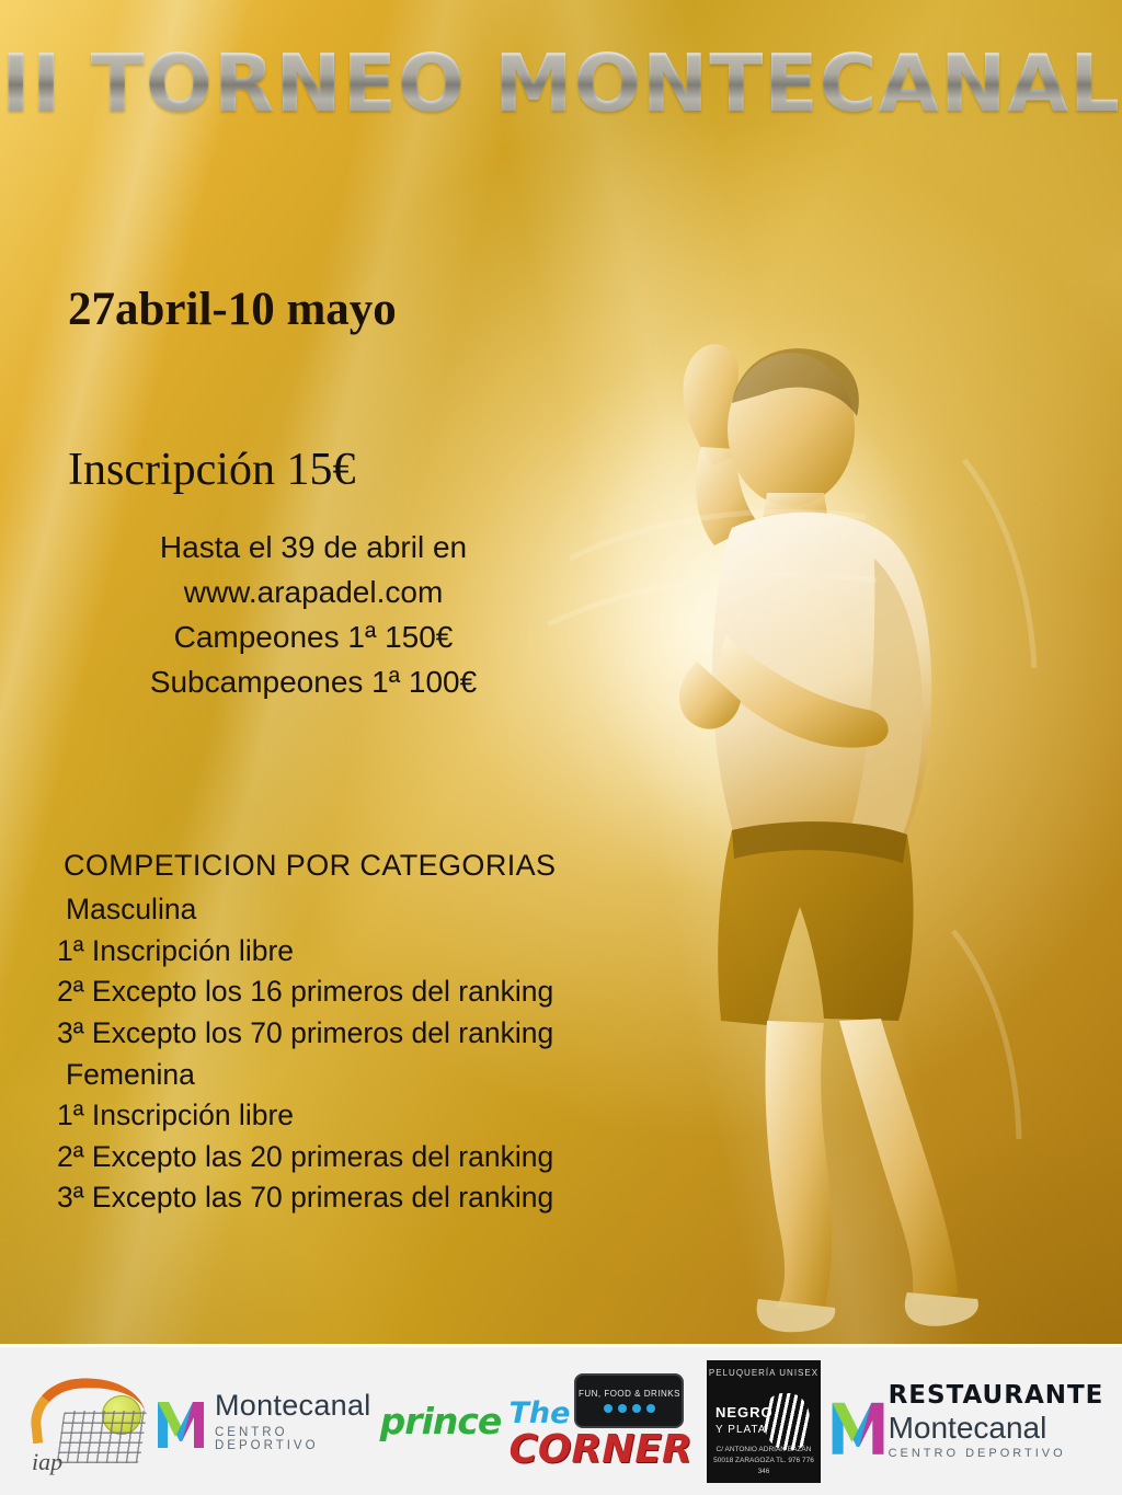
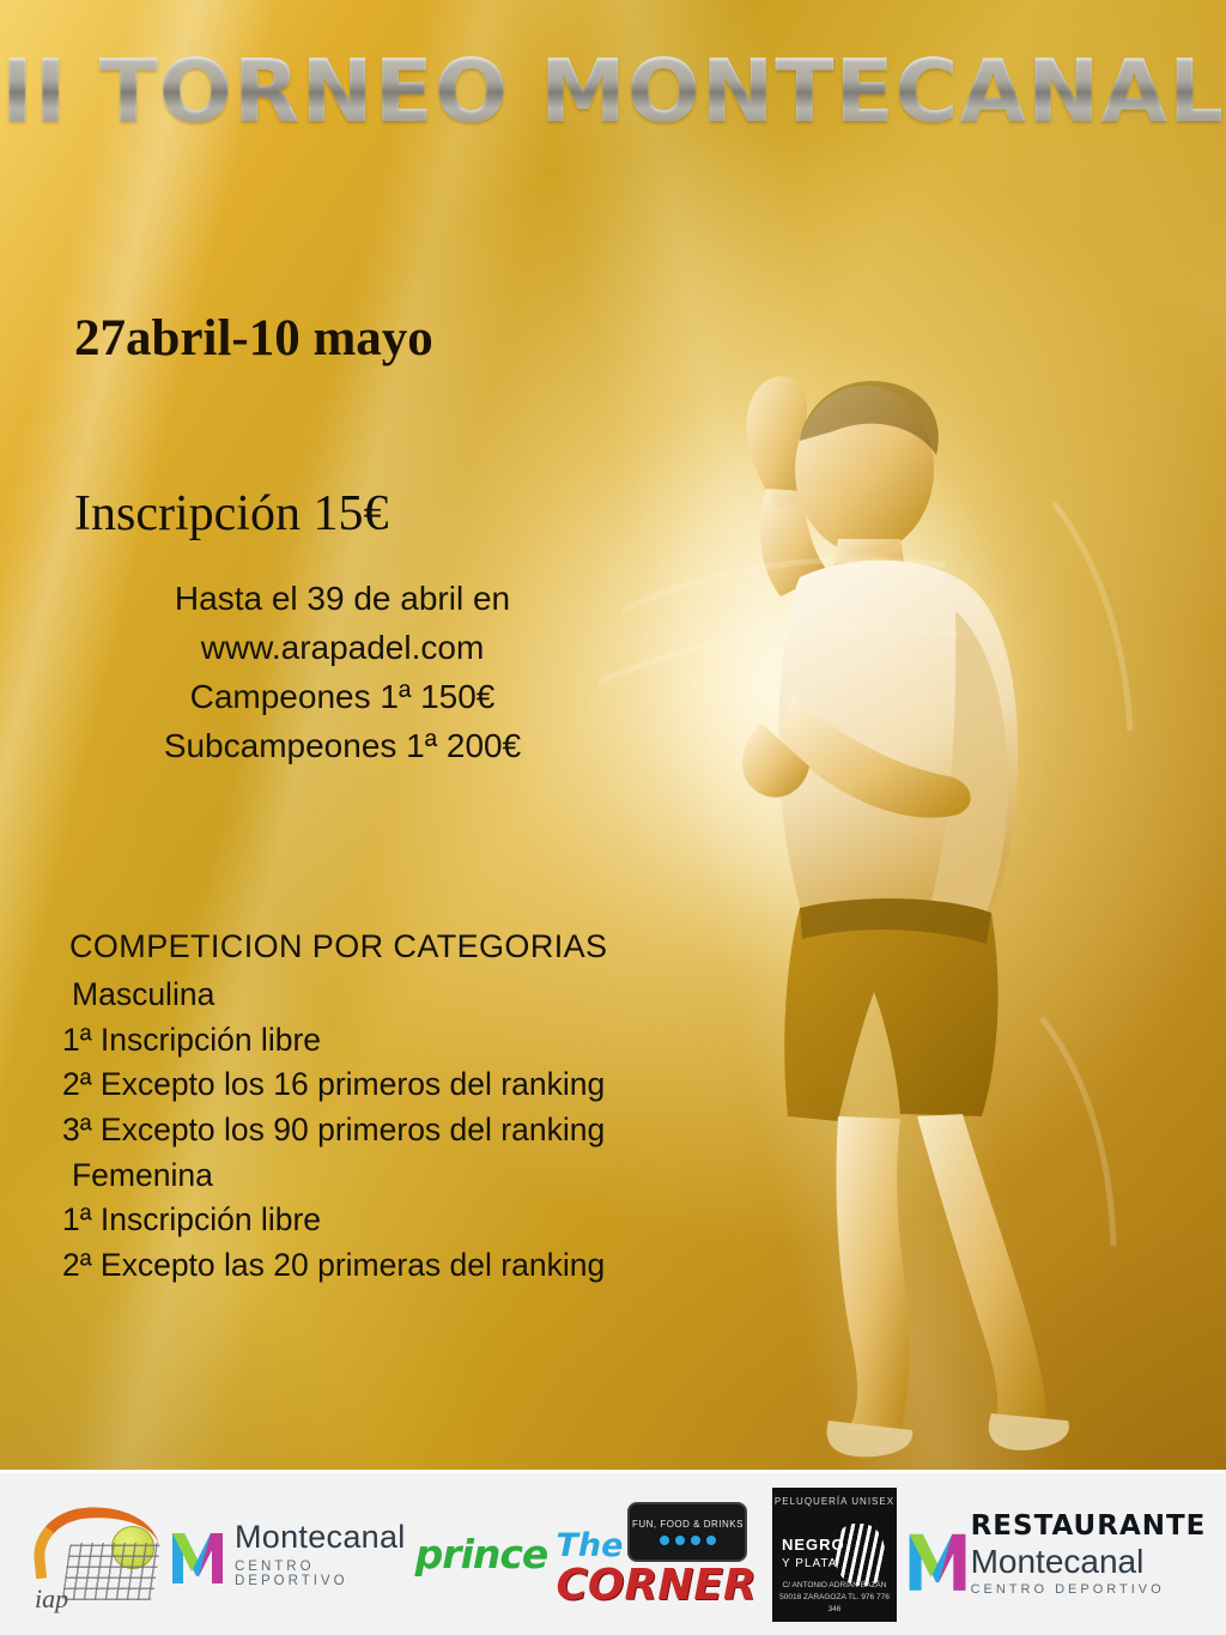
  II TORNEO MONTECANAL
  RANKING ÚNICO
  27abril-10 mayo
  Inscripción 15€
  Hasta el 39 de abril en
  www.arapadel.com
  Campeones 1ª 150€
- Subcampeones 1ª 100€
+ Subcampeones 1ª 200€
  COMPETICION POR CATEGORIAS
  Masculina
  1ª Inscripción libre
  2ª Excepto los 16 primeros del ranking
- 3ª Excepto los 70 primeros del ranking
+ 3ª Excepto los 90 primeros del ranking
  Femenina
  1ª Inscripción libre
  2ª Excepto las 20 primeras del ranking
- 3ª Excepto las 70 primeras del ranking
  iap
  Montecanal
  CENTRO DEPORTIVO
  prince
  The
  FUN, FOOD & DRINKS
  CORNER
  PELUQUERÍA UNISEX
  NEGRO
  Y PLATA
  RESTAURANTE
  Montecanal
  CENTRO DEPORTIVO
